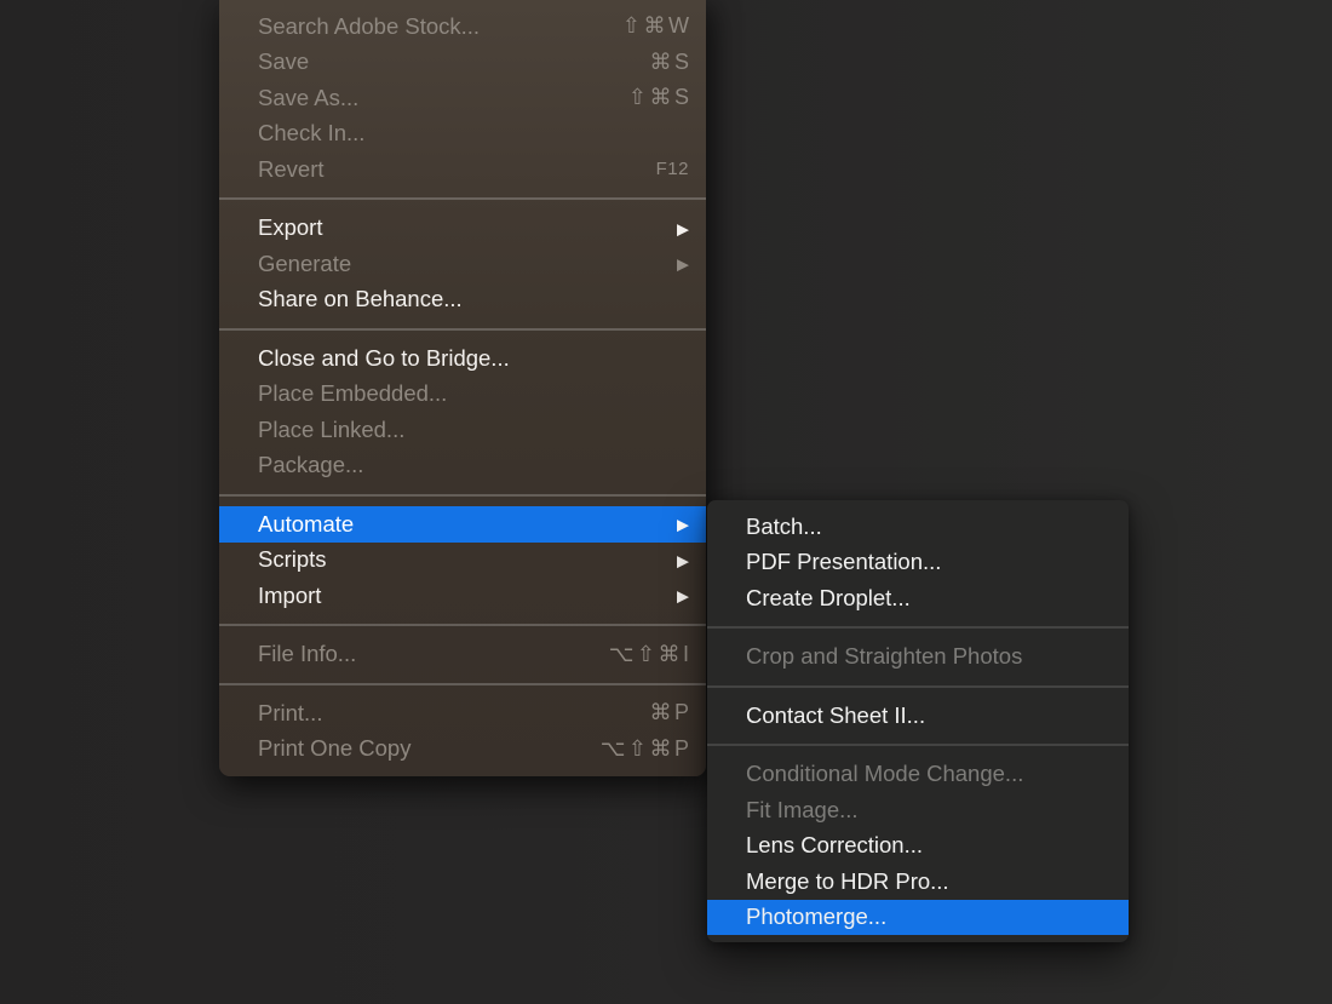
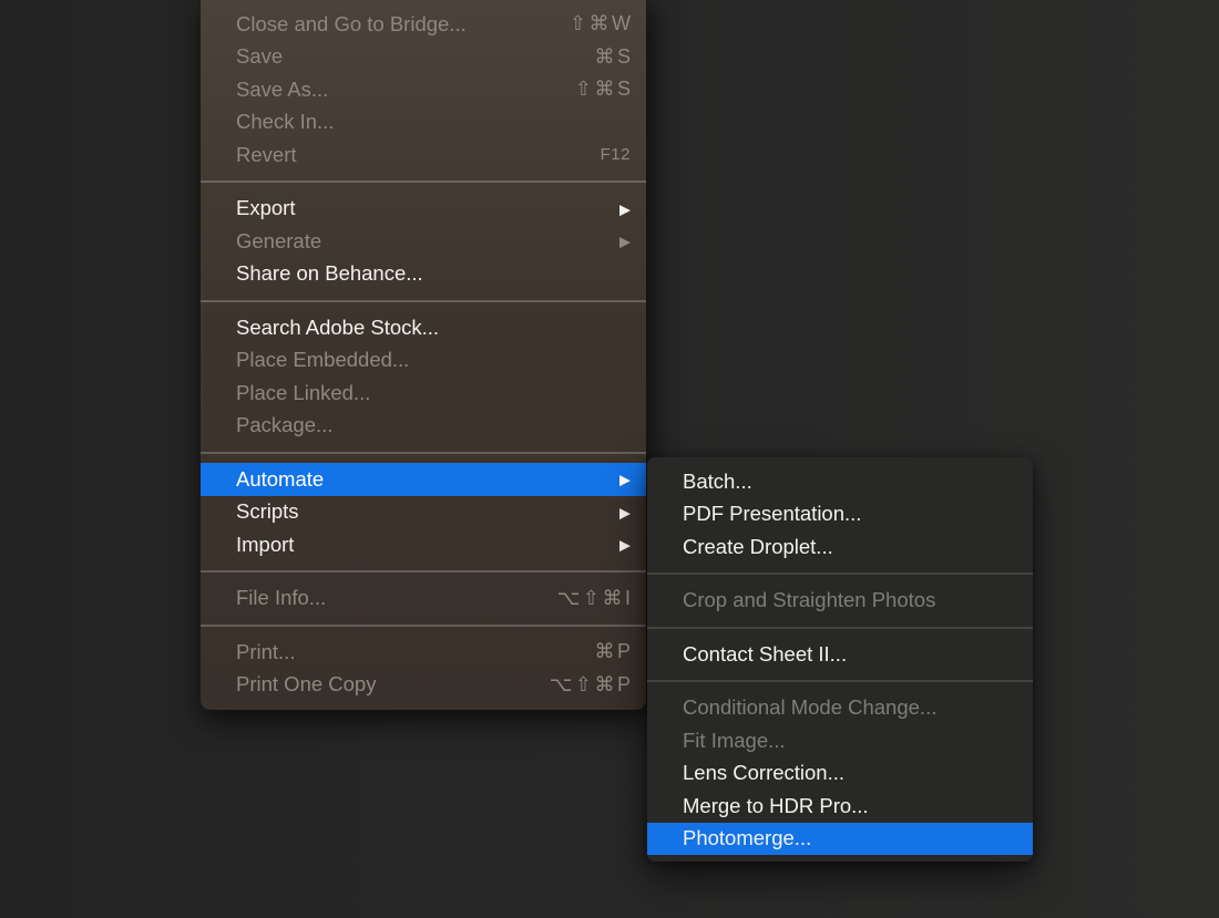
- Search Adobe Stock...
+ Close and Go to Bridge...
  ⇧⌘W
  Save
  ⌘S
  Save As...
  ⇧⌘S
  Check In...
  Revert
  F12
  Export
  ▶
  Generate
  ▶
  Share on Behance...
- Close and Go to Bridge...
+ Search Adobe Stock...
  Place Embedded...
  Place Linked...
  Package...
  Automate
  ▶
  Scripts
  ▶
  Import
  ▶
  File Info...
  ⌥⇧⌘I
  Print...
  ⌘P
  Print One Copy
  ⌥⇧⌘P
  Batch...
  PDF Presentation...
  Create Droplet...
  Crop and Straighten Photos
  Contact Sheet II...
  Conditional Mode Change...
  Fit Image...
  Lens Correction...
  Merge to HDR Pro...
  Photomerge...
